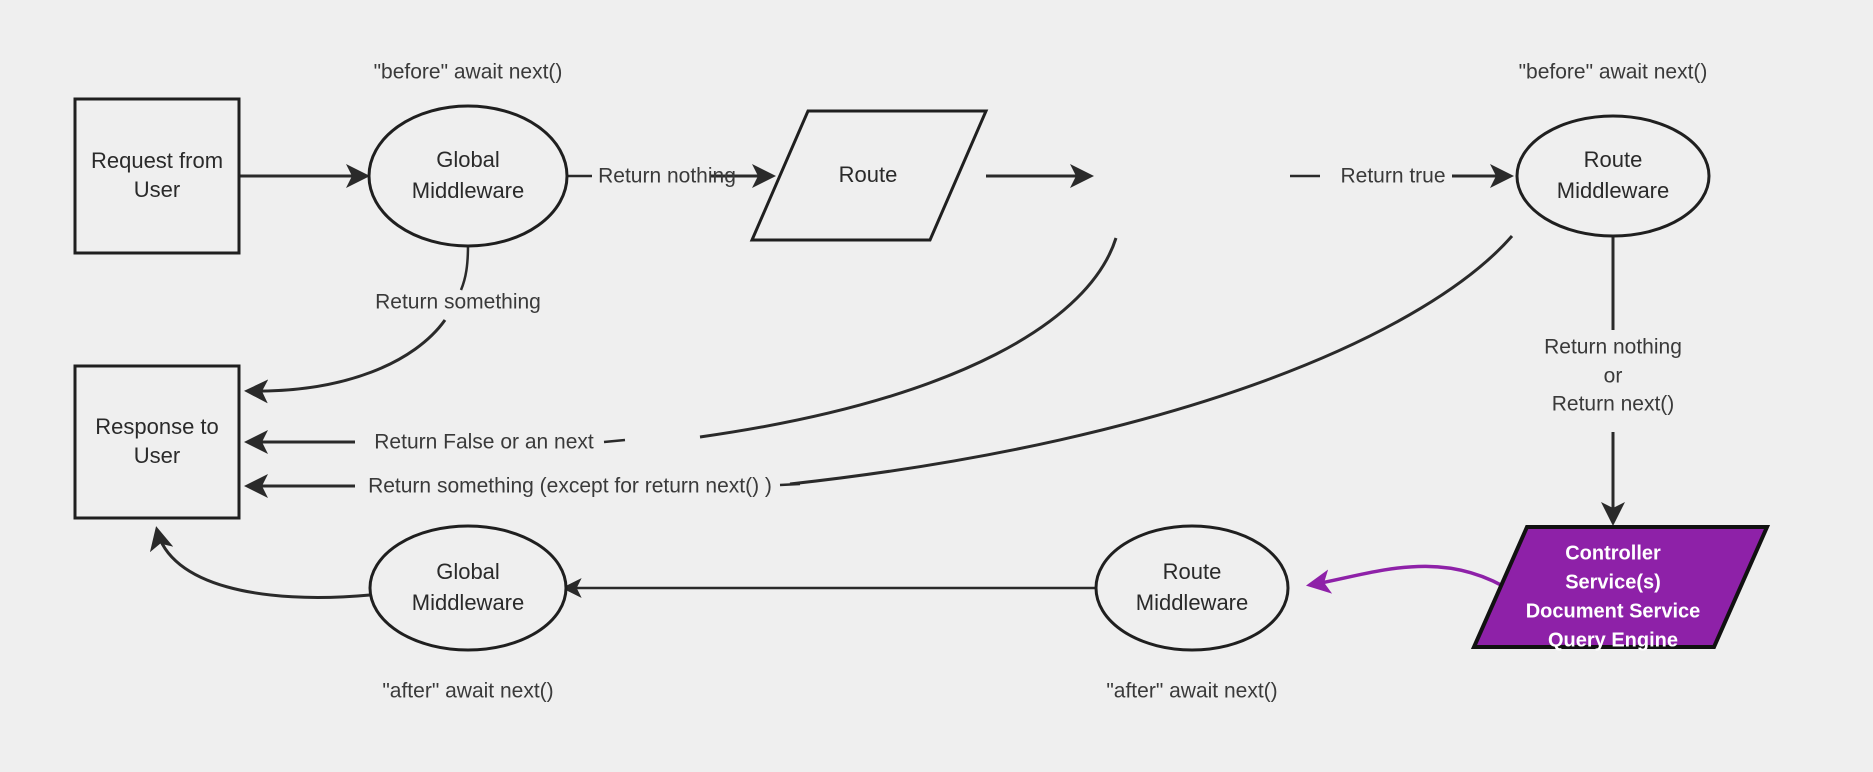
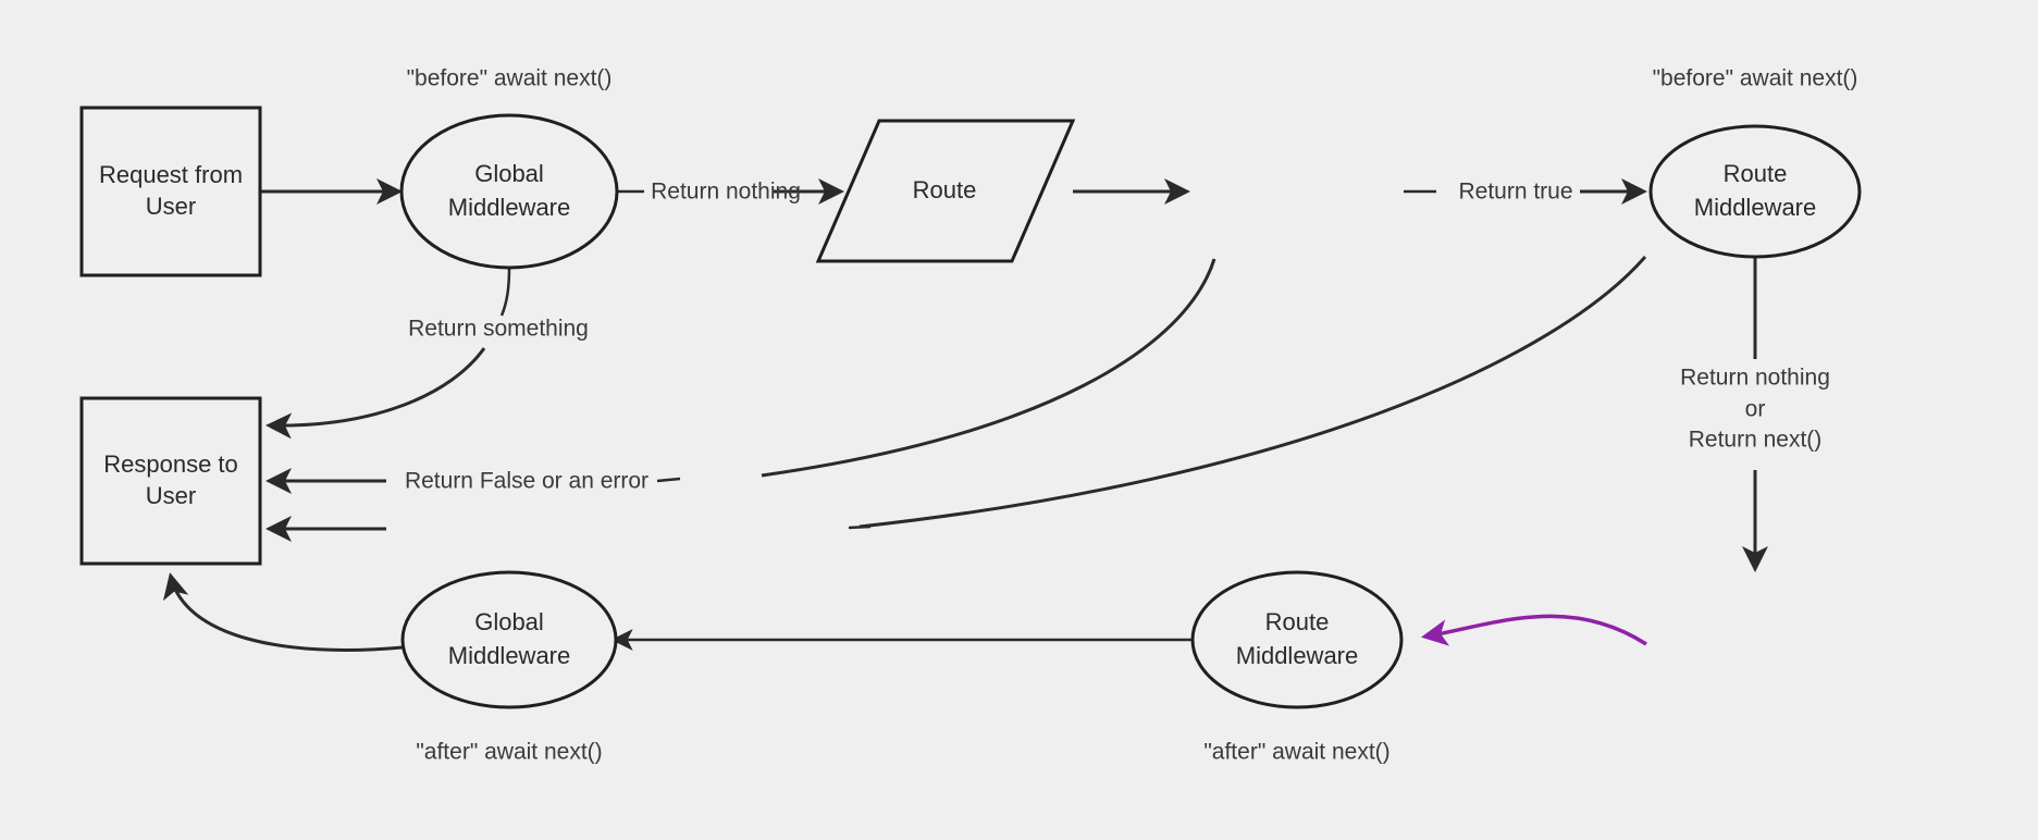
  Return nothing
  Return true
  Return something
- Return False or an next
+ Return False or an error
- Return something (except for return next() )
  Return nothing
  or
  Return next()
  Request from
  User
  Global
  Middleware
  Route
  Route
  Middleware
- Controller
- Service(s)
- Document Service
- Query Engine
  Route
  Middleware
  Global
  Middleware
  Response to
  User
  "before" await next()
  "before" await next()
  "after" await next()
  "after" await next()
